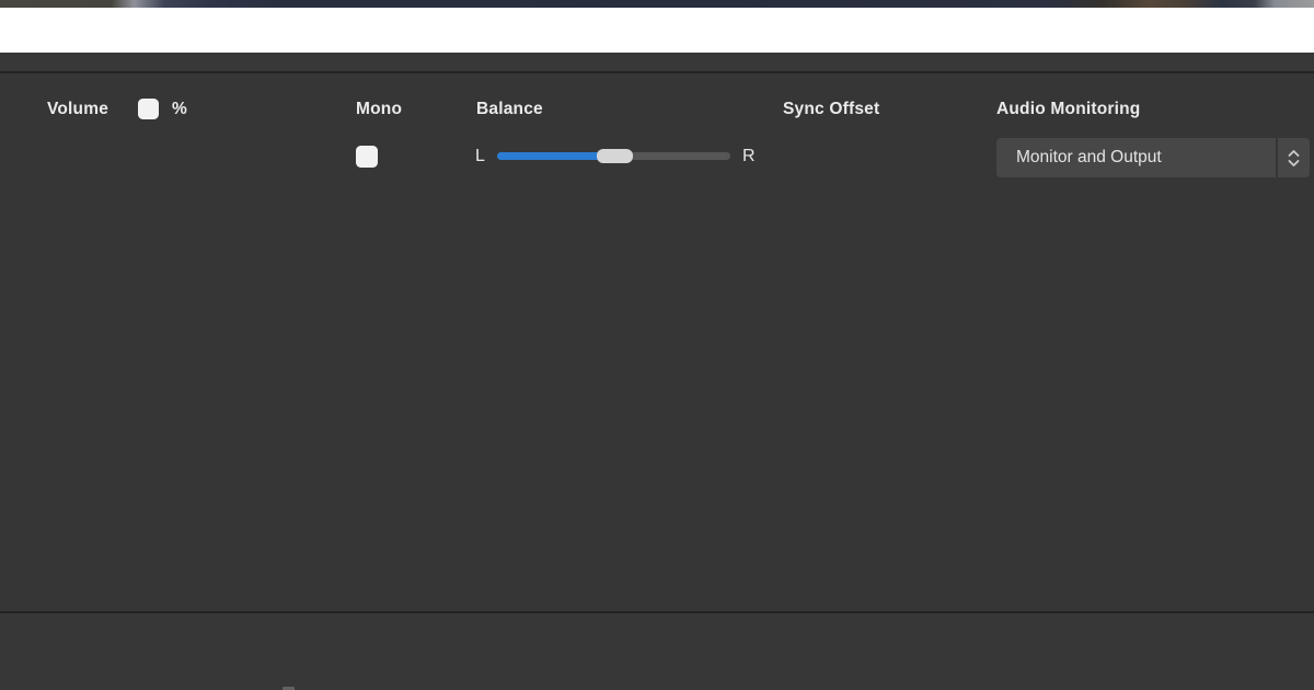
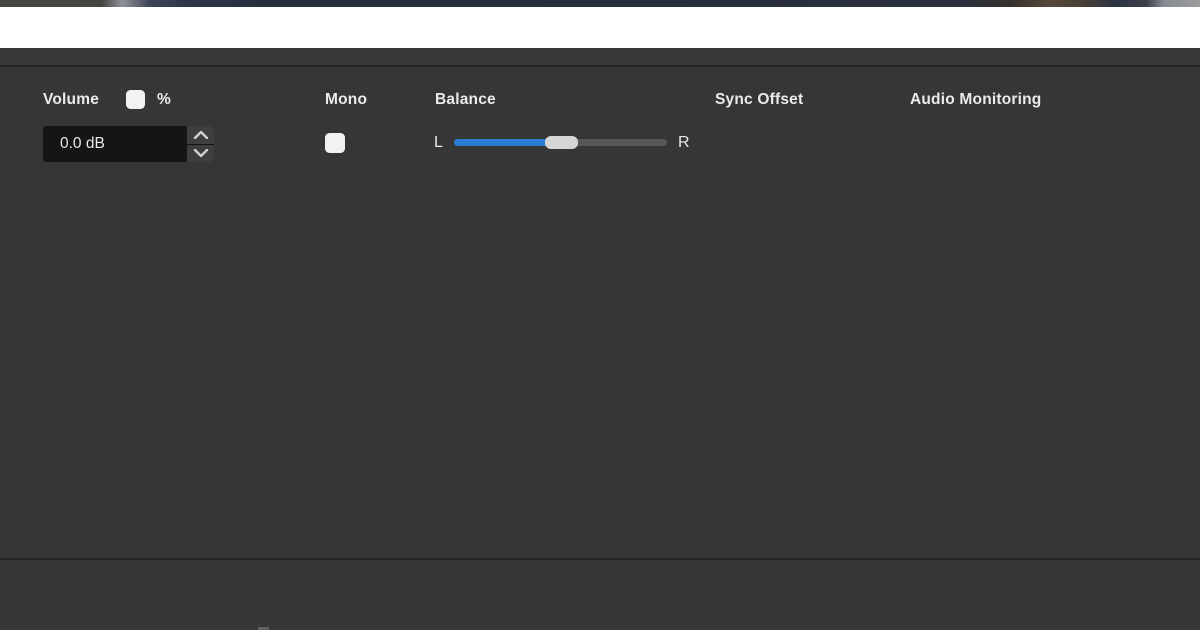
  Volume
  %
+ 0.0 dB
  Mono
  Balance
  L
  R
  Sync Offset
  Audio Monitoring
- Monitor and Output
